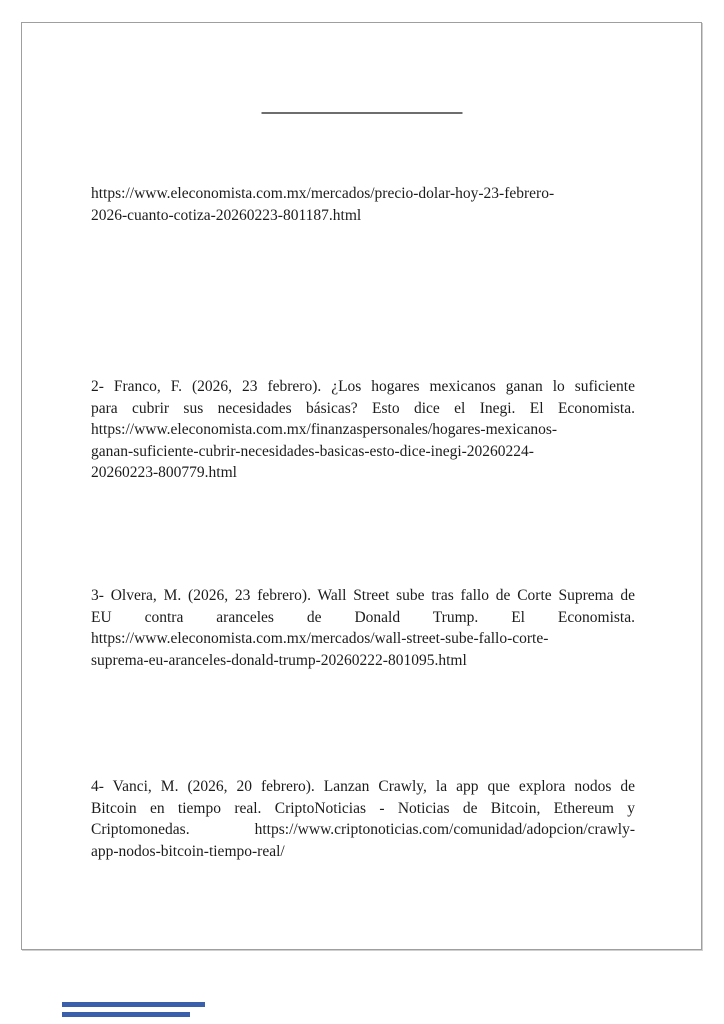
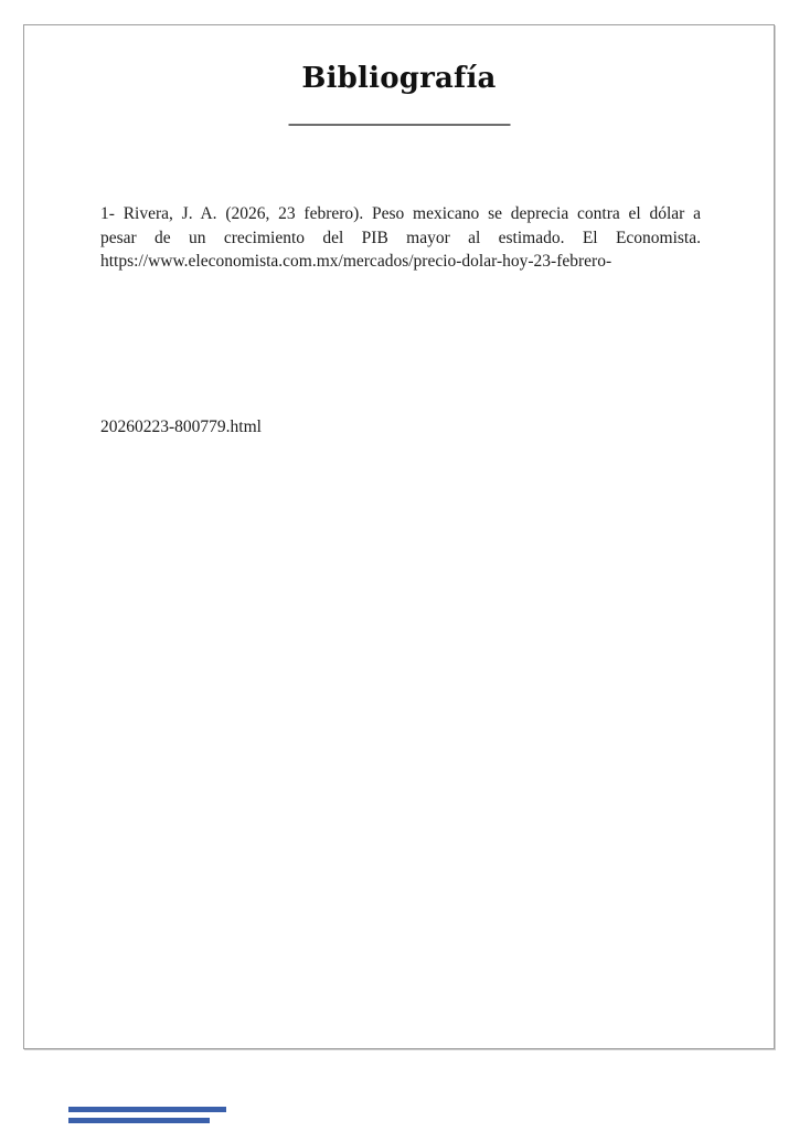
+ Bibliografía
+ 1- Rivera, J. A. (2026, 23 febrero). Peso mexicano se deprecia contra el dólar a
+ pesar de un crecimiento del PIB mayor al estimado. El Economista.
  https://www.eleconomista.com.mx/mercados/precio-dolar-hoy-23-febrero-
- 2026-cuanto-cotiza-20260223-801187.html
- 2- Franco, F. (2026, 23 febrero). ¿Los hogares mexicanos ganan lo suficiente
- para cubrir sus necesidades básicas? Esto dice el Inegi. El Economista.
- https://www.eleconomista.com.mx/finanzaspersonales/hogares-mexicanos-
- ganan-suficiente-cubrir-necesidades-basicas-esto-dice-inegi-20260224-
  20260223-800779.html
- 3- Olvera, M. (2026, 23 febrero). Wall Street sube tras fallo de Corte Suprema de
- EU contra aranceles de Donald Trump. El Economista.
- https://www.eleconomista.com.mx/mercados/wall-street-sube-fallo-corte-
- suprema-eu-aranceles-donald-trump-20260222-801095.html
- 4- Vanci, M. (2026, 20 febrero). Lanzan Crawly, la app que explora nodos de
- Bitcoin en tiempo real. CriptoNoticias - Noticias de Bitcoin, Ethereum y
- Criptomonedas. https://www.criptonoticias.com/comunidad/adopcion/crawly-
- app-nodos-bitcoin-tiempo-real/
